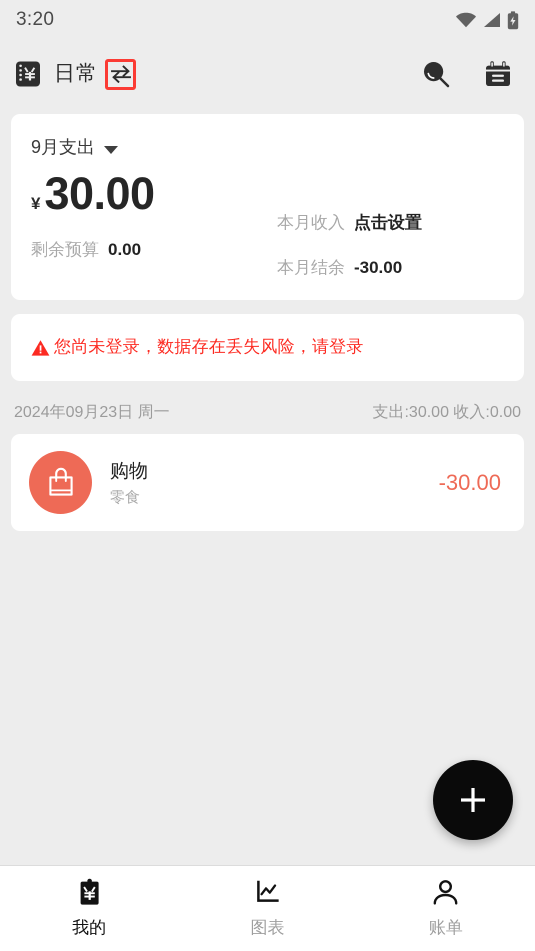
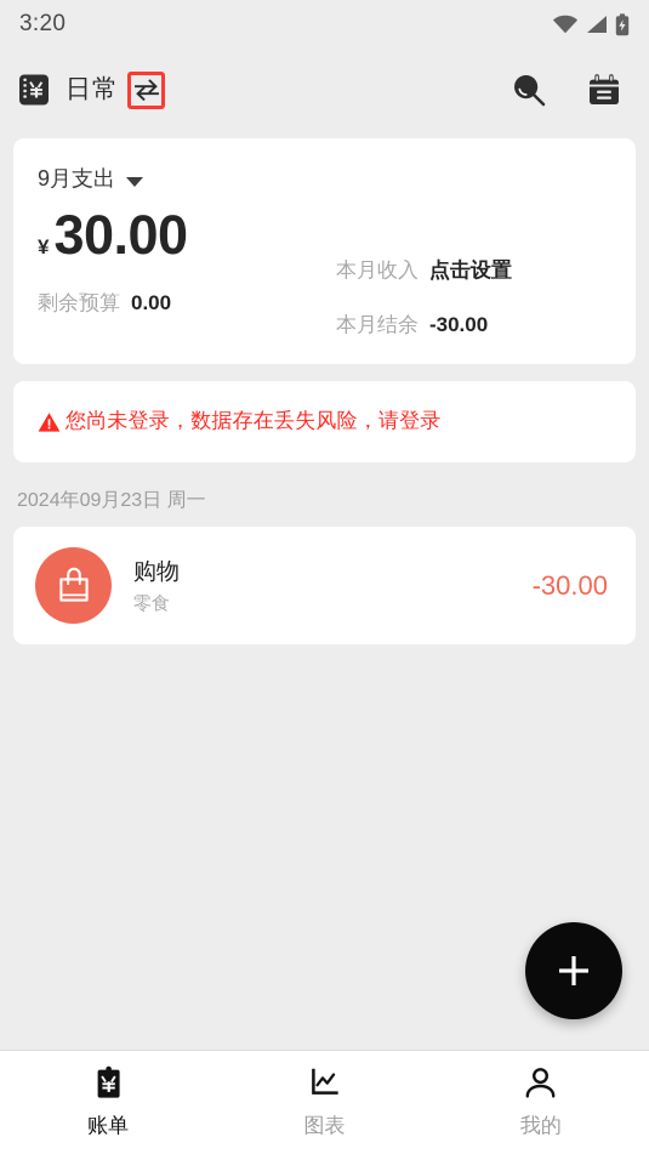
  3:20
  日常
  9月支出
  ¥
  30.00
  剩余预算
  0.00
  本月收入
  点击设置
  本月结余
  -30.00
  您尚未登录，数据存在丢失风险，请登录
  2024年09月23日 周一
- 支出:30.00 收入:0.00
  购物
  零食
  -30.00
- 我的
+ 账单
  图表
- 账单
+ 我的
